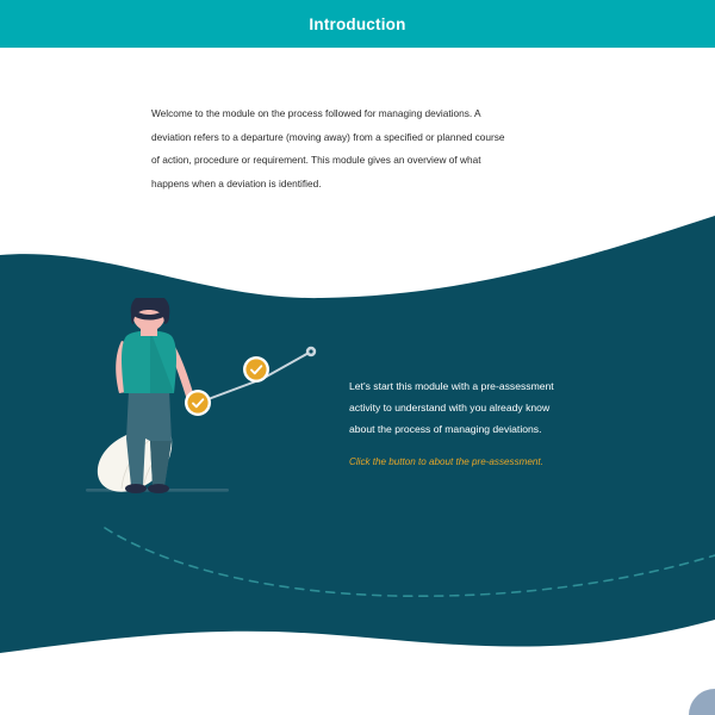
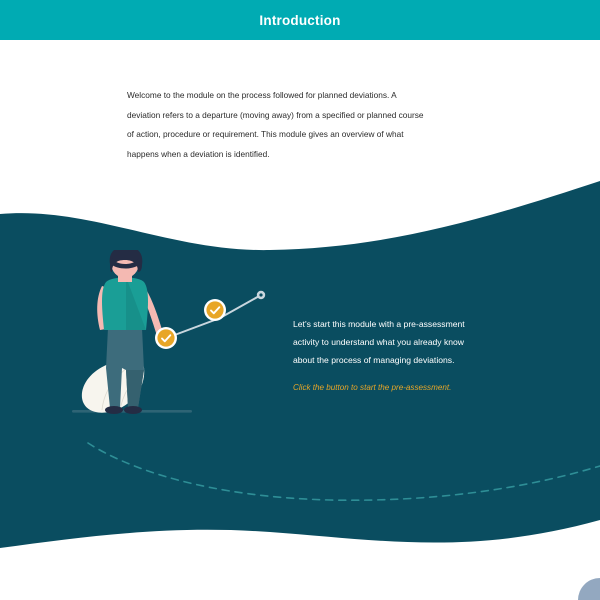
  Introduction
- Welcome to the module on the process followed for managing deviations. A deviation refers to a departure (moving away) from a specified or planned course of action, procedure or requirement. This module gives an overview of what happens when a deviation is identified.
+ Welcome to the module on the process followed for planned deviations. A deviation refers to a departure (moving away) from a specified or planned course of action, procedure or requirement. This module gives an overview of what happens when a deviation is identified.
- Let's start this module with a pre-assessment activity to understand with you already know about the process of managing deviations.
+ Let's start this module with a pre-assessment activity to understand what you already know about the process of managing deviations.
- Click the button to about the pre-assessment.
+ Click the button to start the pre-assessment.
